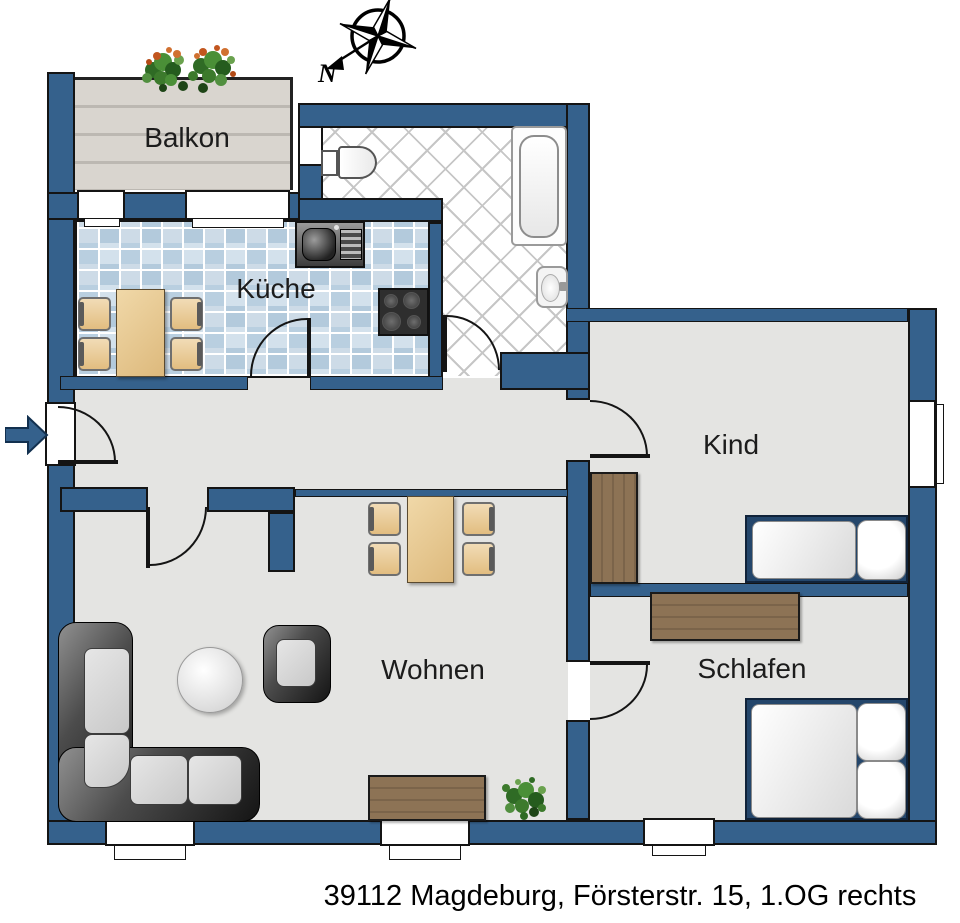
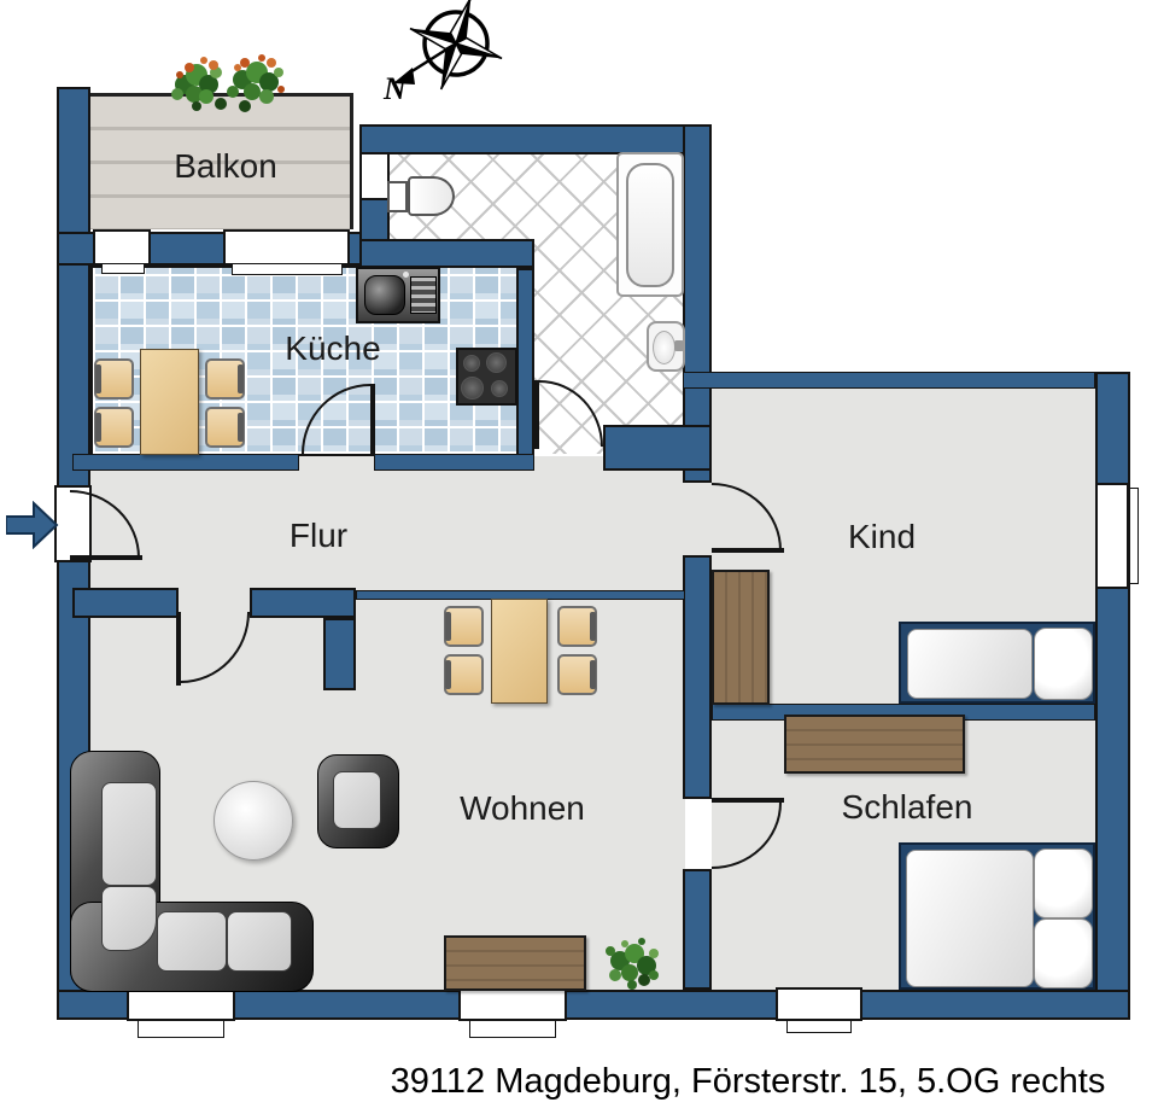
  N
  Balkon
  Küche
+ Flur
  Kind
  Wohnen
  Schlafen
- 39112 Magdeburg, Försterstr. 15, 1.OG rechts
+ 39112 Magdeburg, Försterstr. 15, 5.OG rechts
